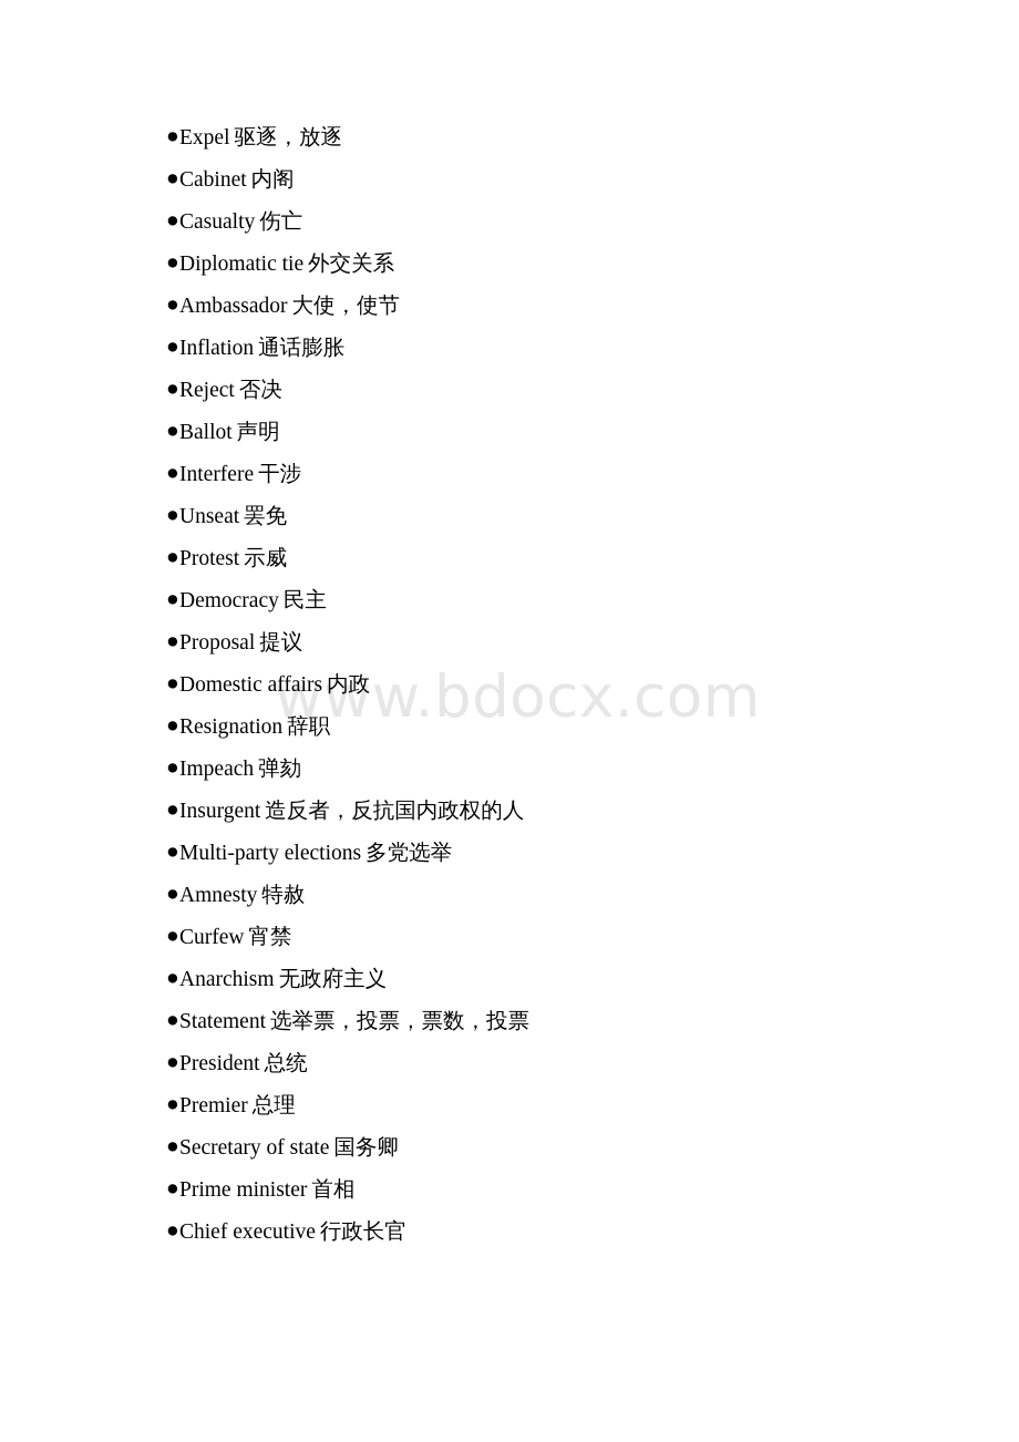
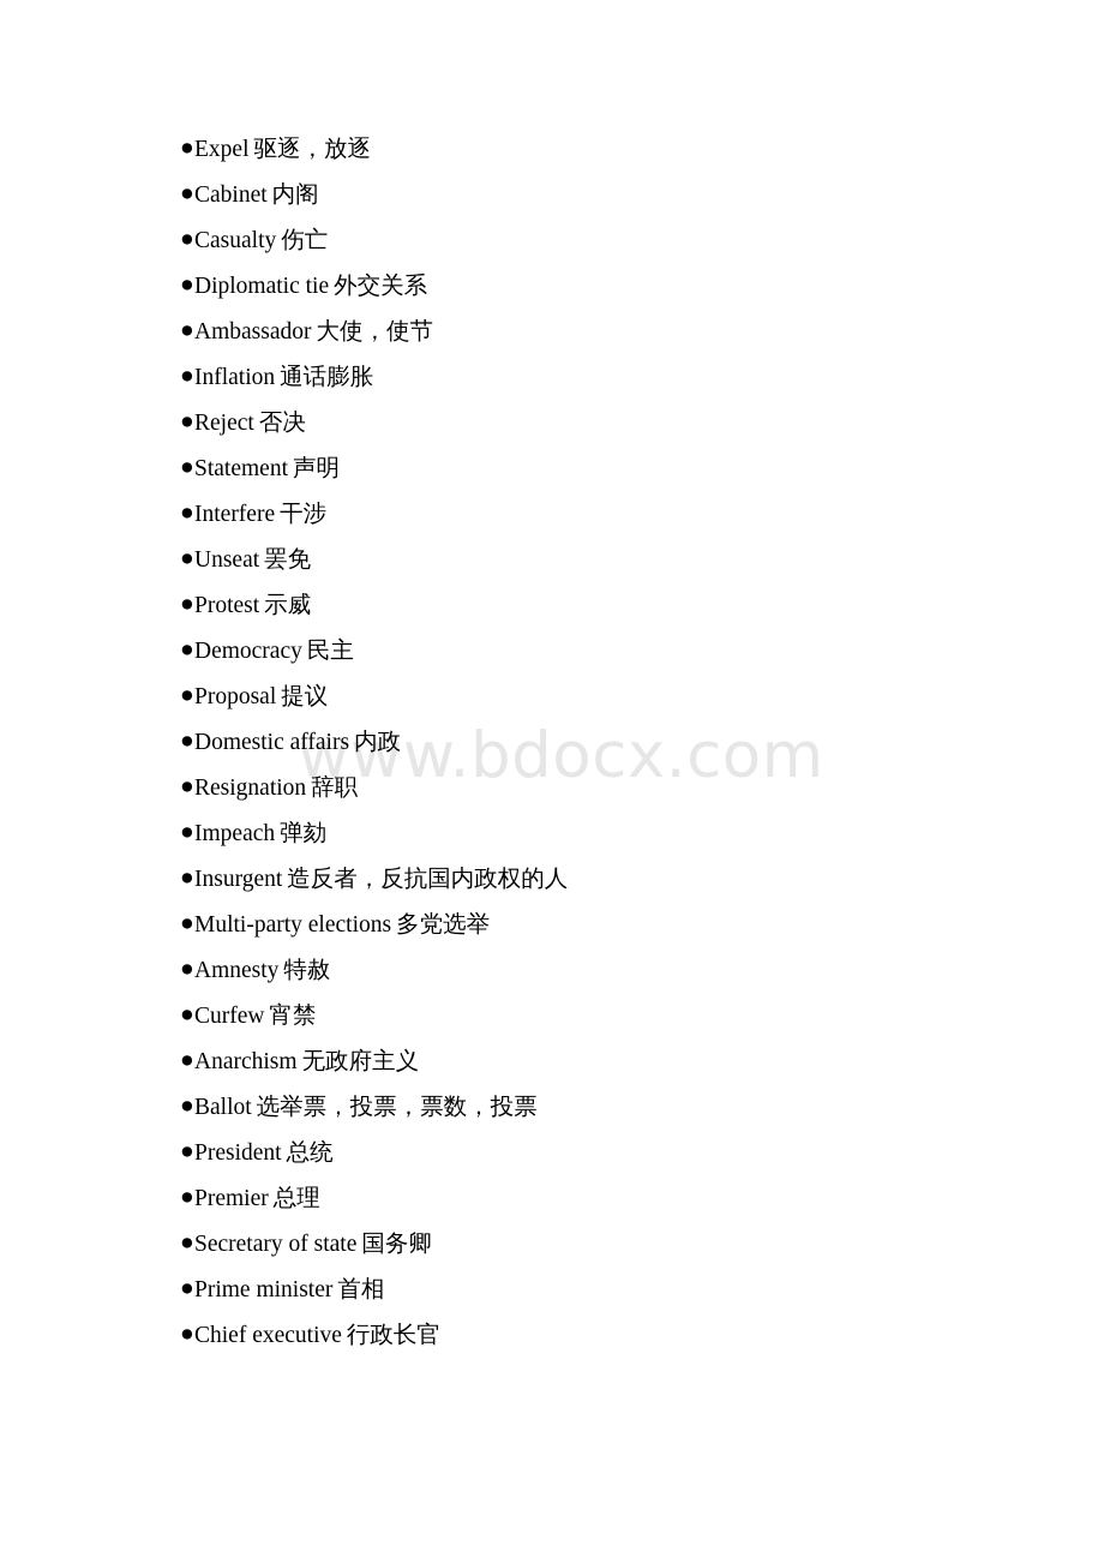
  www.bdocx.com
  ●
  Expel 驱逐，放逐
  ●
  Cabinet 内阁
  ●
  Casualty 伤亡
  ●
  Diplomatic tie 外交关系
  ●
  Ambassador 大使，使节
  ●
  Inflation 通话膨胀
  ●
  Reject 否决
  ●
- Ballot 声明
+ Statement 声明
  ●
  Interfere 干涉
  ●
  Unseat 罢免
  ●
  Protest 示威
  ●
  Democracy 民主
  ●
  Proposal 提议
  ●
  Domestic affairs 内政
  ●
  Resignation 辞职
  ●
  Impeach 弹劾
  ●
  Insurgent 造反者，反抗国内政权的人
  ●
  Multi-party elections 多党选举
  ●
  Amnesty 特赦
  ●
  Curfew 宵禁
  ●
  Anarchism 无政府主义
  ●
- Statement 选举票，投票，票数，投票
+ Ballot 选举票，投票，票数，投票
  ●
  President 总统
  ●
  Premier 总理
  ●
  Secretary of state 国务卿
  ●
  Prime minister 首相
  ●
  Chief executive 行政长官
